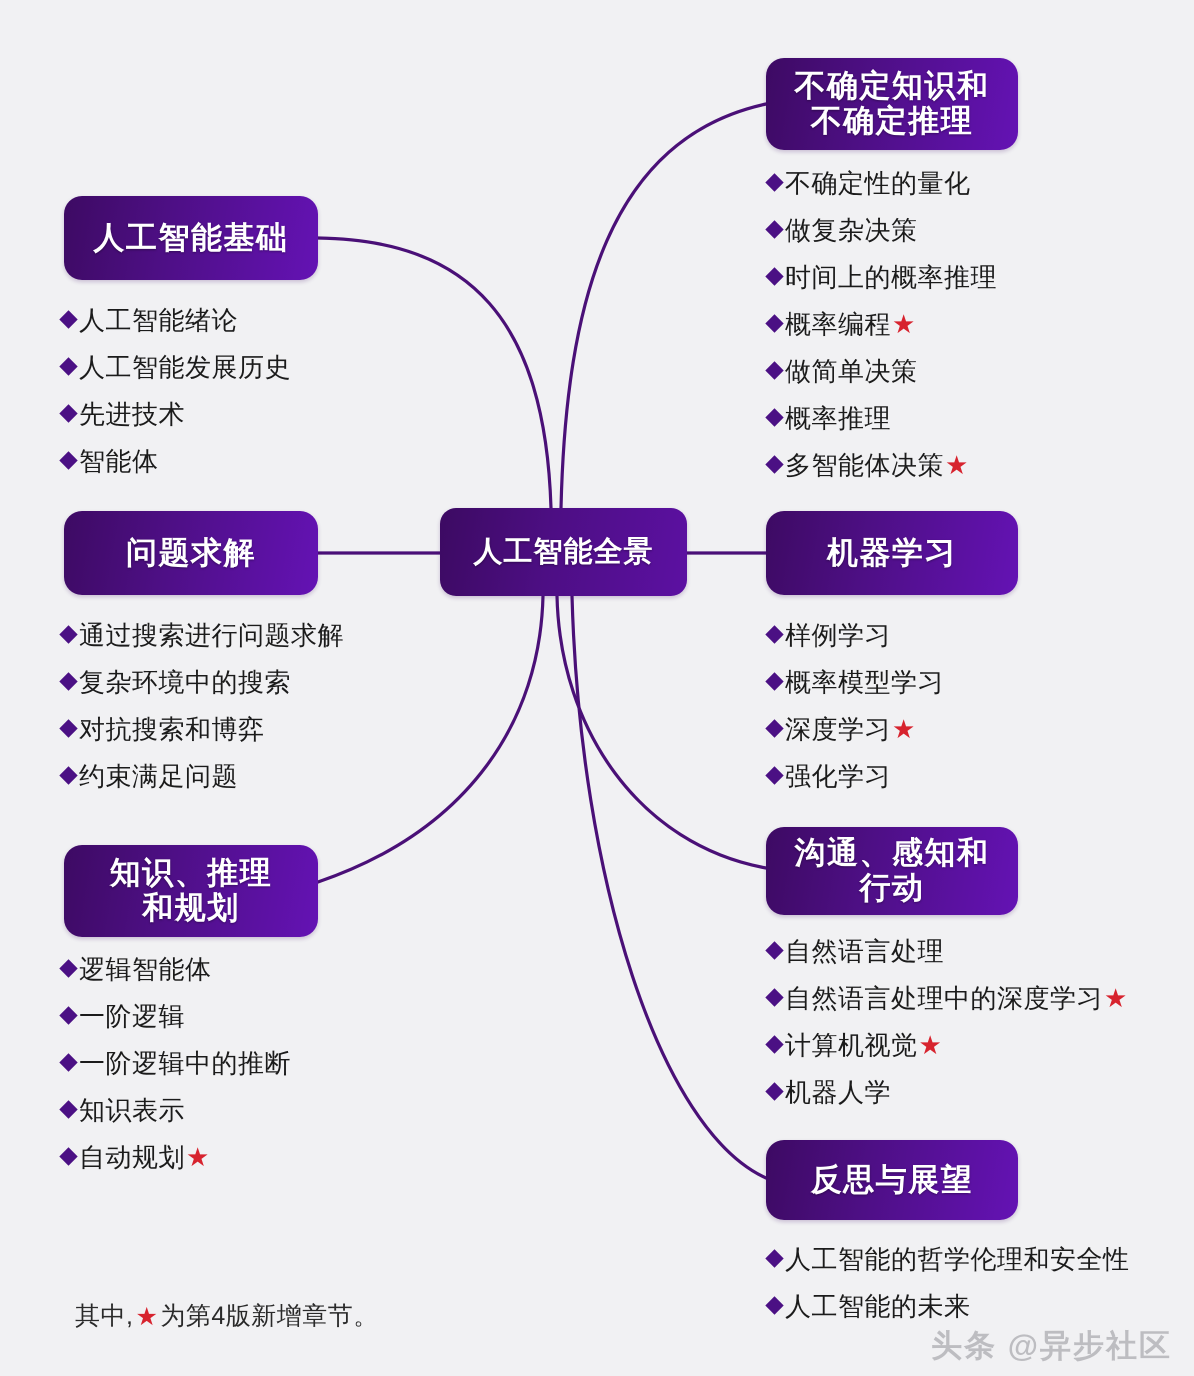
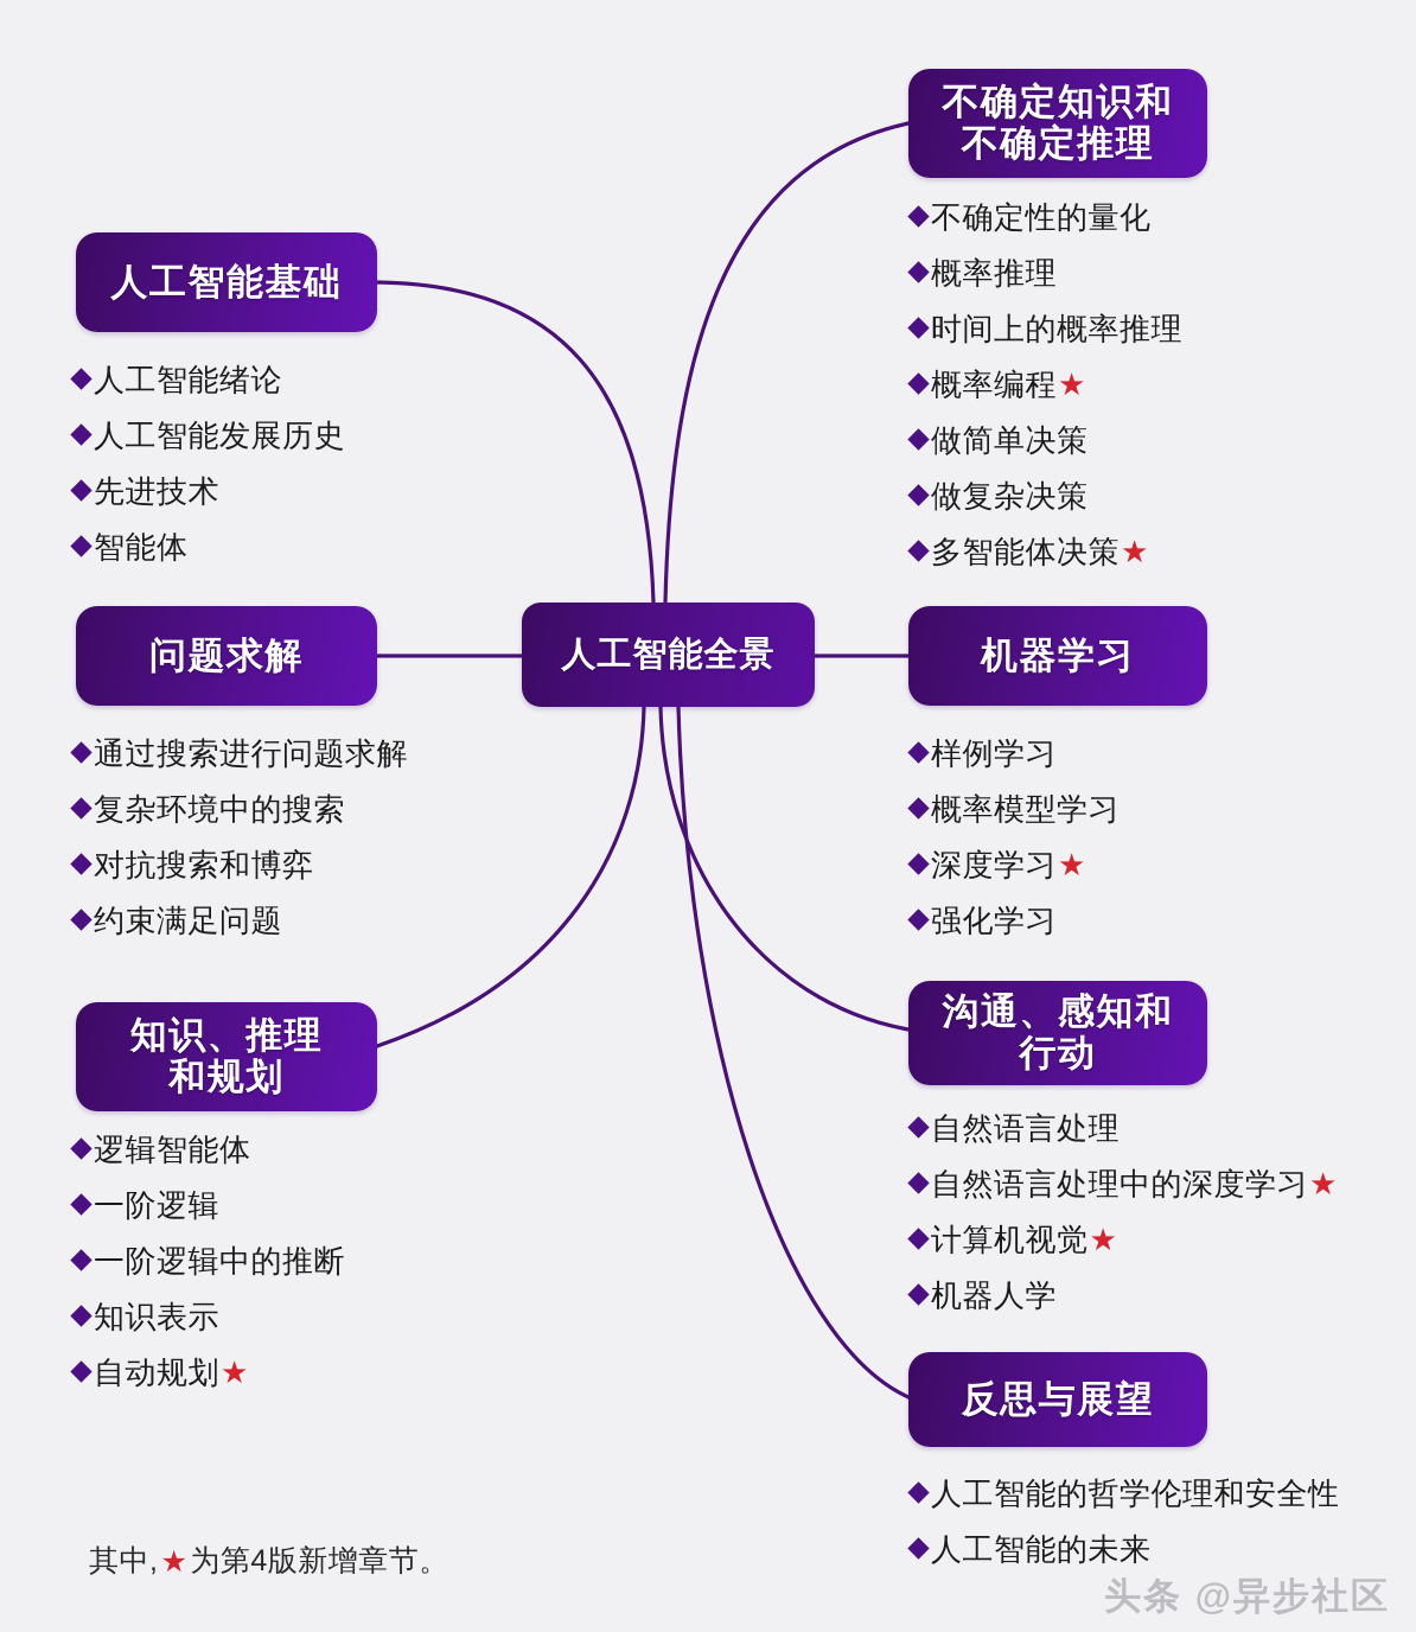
  人工智能全景
  人工智能基础
  人工智能绪论
  人工智能发展历史
  先进技术
  智能体
  问题求解
  通过搜索进行问题求解
  复杂环境中的搜索
  对抗搜索和博弈
  约束满足问题
  知识、推理
  和规划
  逻辑智能体
  一阶逻辑
  一阶逻辑中的推断
  知识表示
  自动规划
  ★
  不确定知识和
  不确定推理
  不确定性的量化
- 做复杂决策
+ 概率推理
  时间上的概率推理
  概率编程
  ★
  做简单决策
- 概率推理
+ 做复杂决策
  多智能体决策
  ★
  机器学习
  样例学习
  概率模型学习
  深度学习
  ★
  强化学习
  沟通、感知和
  行动
  自然语言处理
  自然语言处理中的深度学习
  ★
  计算机视觉
  ★
  机器人学
  反思与展望
  人工智能的哲学伦理和安全性
  人工智能的未来
  其中,
  ★
  为第4版新增章节。
  头条 @异步社区
